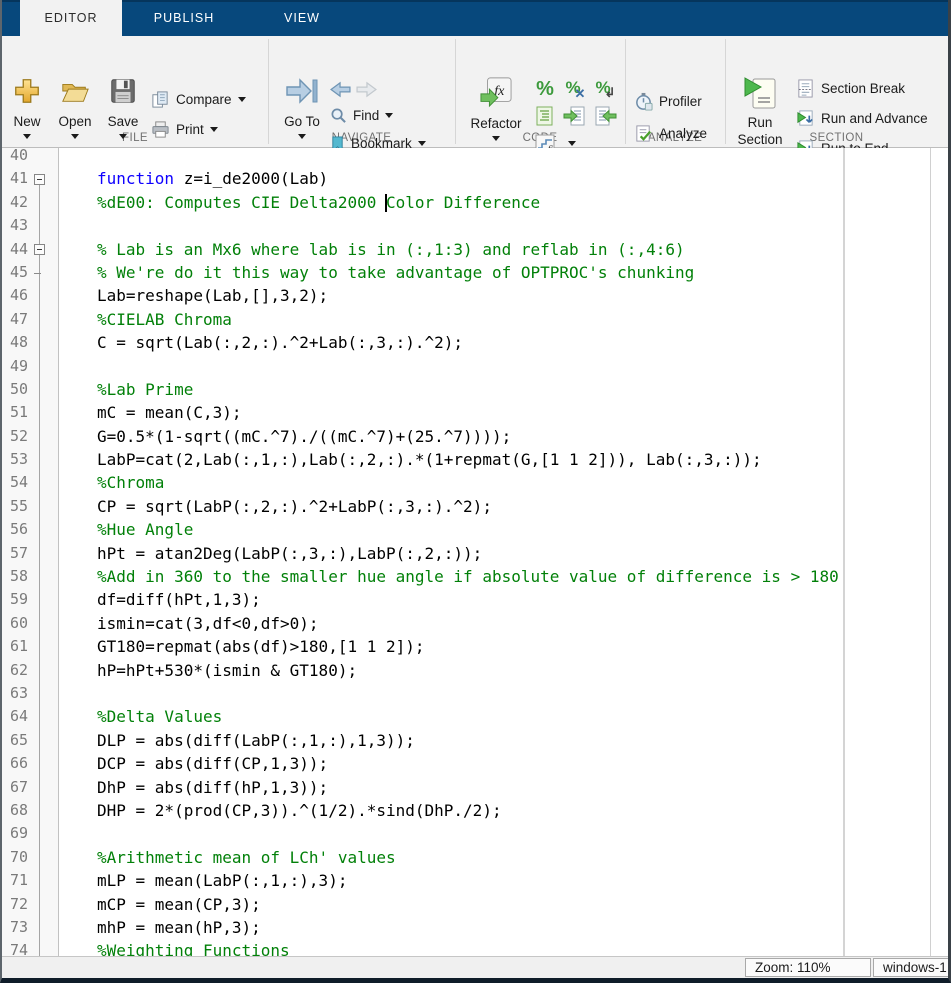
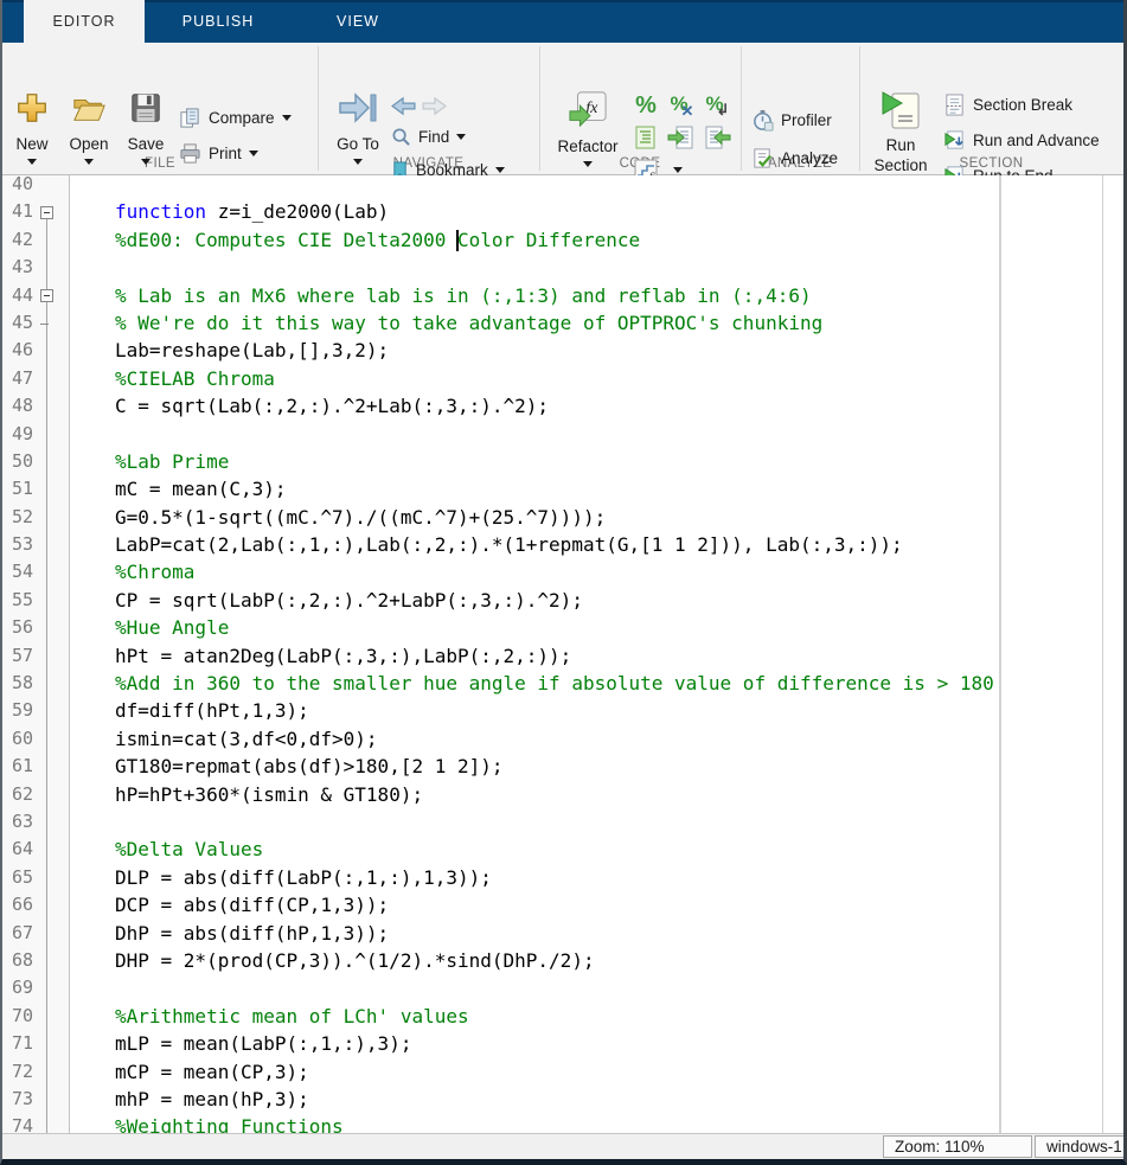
  EDITOR
  PUBLISH
  VIEW
  FILE
  AVIGATE
  ANALYZE
  SECTION
  New
  Open
  Save
  Compare
  Print
  Go To
  Find
  Bookmark
  fx
  Refactor
  %
  %
  ✕
  %
  ↲
  Profiler
  Analyze
  Run
  Section
  Section Break
  Run and Advance
  40
  41
  function z=i_de2000(Lab)
  42
  %dE00: Computes CIE Delta2000 Color Difference
  43
  44
  % Lab is an Mx6 where lab is in (:,1:3) and reflab in (:,4:6)
  45
  % We're do it this way to take advantage of OPTPROC's chunking
  46
  Lab=reshape(Lab,[],3,2);
  47
  %CIELAB Chroma
  48
  C = sqrt(Lab(:,2,:).^2+Lab(:,3,:).^2);
  49
  50
  %Lab Prime
  51
  mC = mean(C,3);
  52
  G=0.5*(1-sqrt((mC.^7)./((mC.^7)+(25.^7))));
  53
  LabP=cat(2,Lab(:,1,:),Lab(:,2,:).*(1+repmat(G,[1 1 2])), Lab(:,3,:));
  54
  %Chroma
  55
  CP = sqrt(LabP(:,2,:).^2+LabP(:,3,:).^2);
  56
  %Hue Angle
  57
  hPt = atan2Deg(LabP(:,3,:),LabP(:,2,:));
  58
  %Add in 360 to the smaller hue angle if absolute value of difference is > 180
  59
  df=diff(hPt,1,3);
  60
  ismin=cat(3,df<0,df>0);
  61
- GT180=repmat(abs(df)>180,[1 1 2]);
+ GT180=repmat(abs(df)>180,[2 1 2]);
  62
- hP=hPt+530*(ismin & GT180);
+ hP=hPt+360*(ismin & GT180);
  63
  64
  %Delta Values
  65
  DLP = abs(diff(LabP(:,1,:),1,3));
  66
  DCP = abs(diff(CP,1,3));
  67
  DhP = abs(diff(hP,1,3));
  68
  DHP = 2*(prod(CP,3)).^(1/2).*sind(DhP./2);
  69
  70
  %Arithmetic mean of LCh' values
  71
  mLP = mean(LabP(:,1,:),3);
  72
  mCP = mean(CP,3);
  73
  mhP = mean(hP,3);
  74
  %Weighting Functions
  Zoom: 110%
  windows-1
